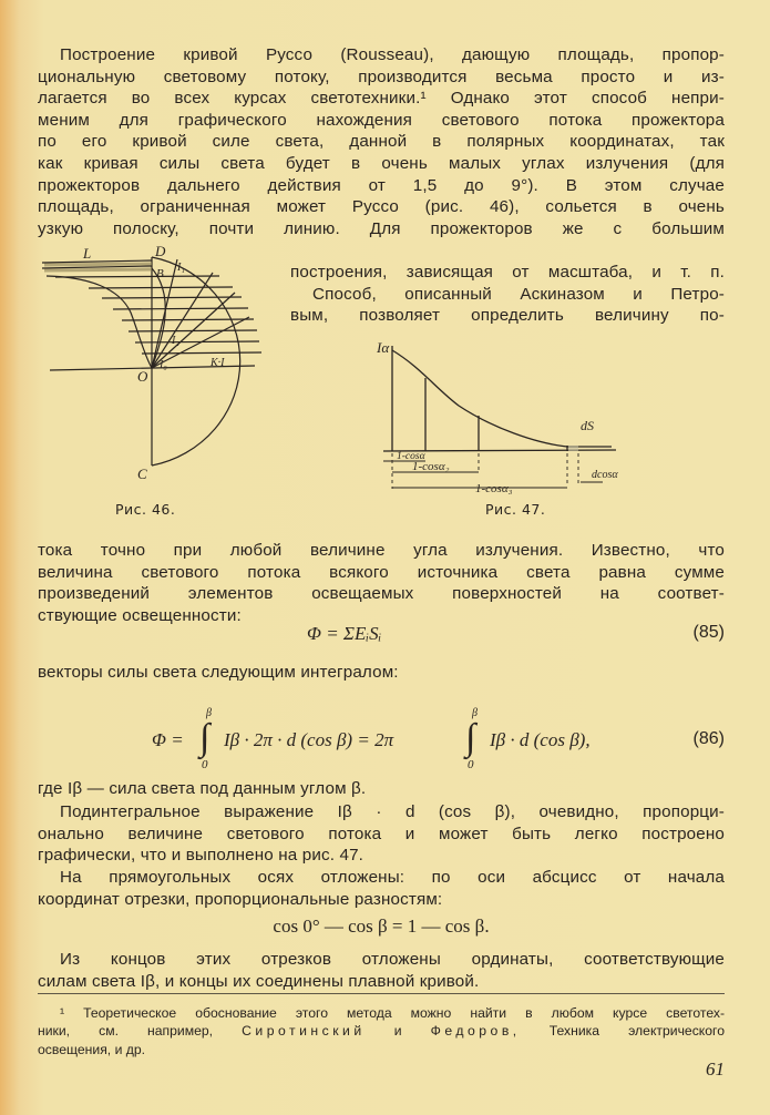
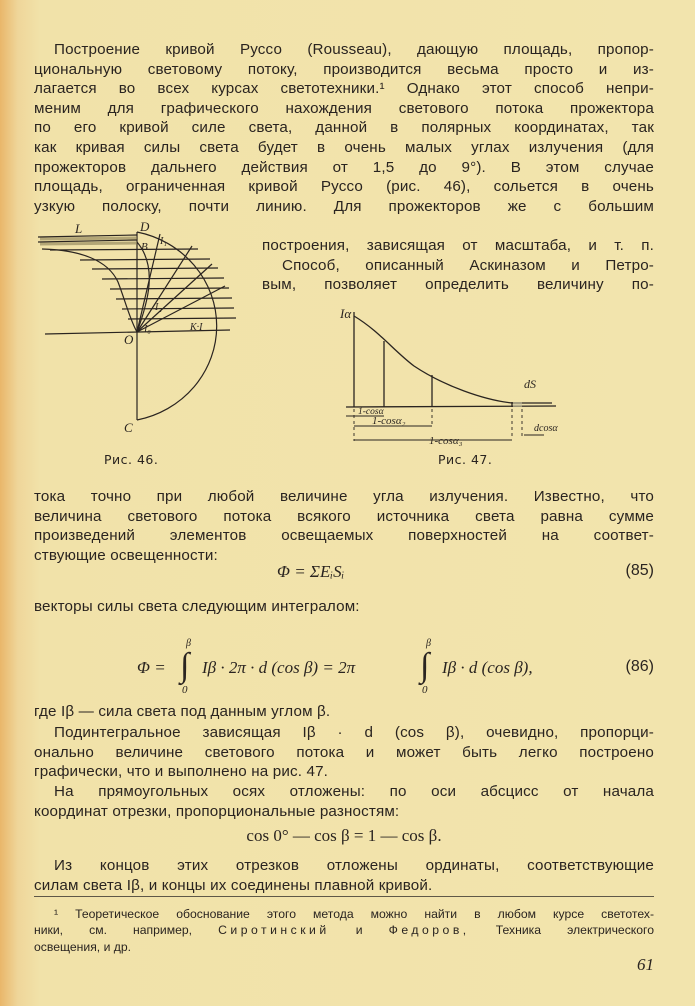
  Построение кривой Руссо (Rousseau), дающую площадь, пропор-
  циональную световому потоку, производится весьма просто и из-
  лагается во всех курсах светотехники.¹ Однако этот способ непри-
  меним для графического нахождения светового потока прожектора
  по его кривой силе света, данной в полярных координатах, так
  как кривая силы света будет в очень малых углах излучения (для
  прожекторов дальнего действия от 1,5 до 9°). В этом случае
- площадь, ограниченная может Руссо (рис. 46), сольется в очень
+ площадь, ограниченная кривой Руссо (рис. 46), сольется в очень
  узкую полоску, почти линию. Для прожекторов же с большим
  построения, зависящая от масштаба, и т. п.
  Способ, описанный Аскиназом и Петро-
  вым, позволяет определить величину по-
  L
  D
  B
  I₁
  I₂
  I₀
  K·I
  O
  C
  Рис. 46.
  Iα
  dS
  1-cosα
  1-cosα₂
  1-cosα₃
  dcosα
  Рис. 47.
  тока точно при любой величине угла излучения. Известно, что
  величина светового потока всякого источника света равна сумме
  произведений элементов освещаемых поверхностей на соответ-
  ствующие освещенности:
  Φ = ΣEᵢSᵢ
  (85)
  векторы силы света следующим интегралом:
  Φ =
  β
  ∫
  0
  Iβ · 2π · d (cos β) = 2π
  β
  ∫
  0
  Iβ · d (cos β),
  (86)
  где Iβ — сила света под данным углом β.
- Подинтегральное выражение Iβ · d (cos β), очевидно, пропорци-
+ Подинтегральное зависящая Iβ · d (cos β), очевидно, пропорци-
  онально величине светового потока и может быть легко построено
  графически, что и выполнено на рис. 47.
  На прямоугольных осях отложены: по оси абсцисс от начала
  координат отрезки, пропорциональные разностям:
  cos 0° — cos β = 1 — cos β.
  Из концов этих отрезков отложены ординаты, соответствующие
  силам света Iβ, и концы их соединены плавной кривой.
  ¹ Теоретическое обоснование этого метода можно найти в любом курсе светотех-
  ники, см. например, Сиротинский и Федоров, Техника электрического
  освещения, и др.
  61
